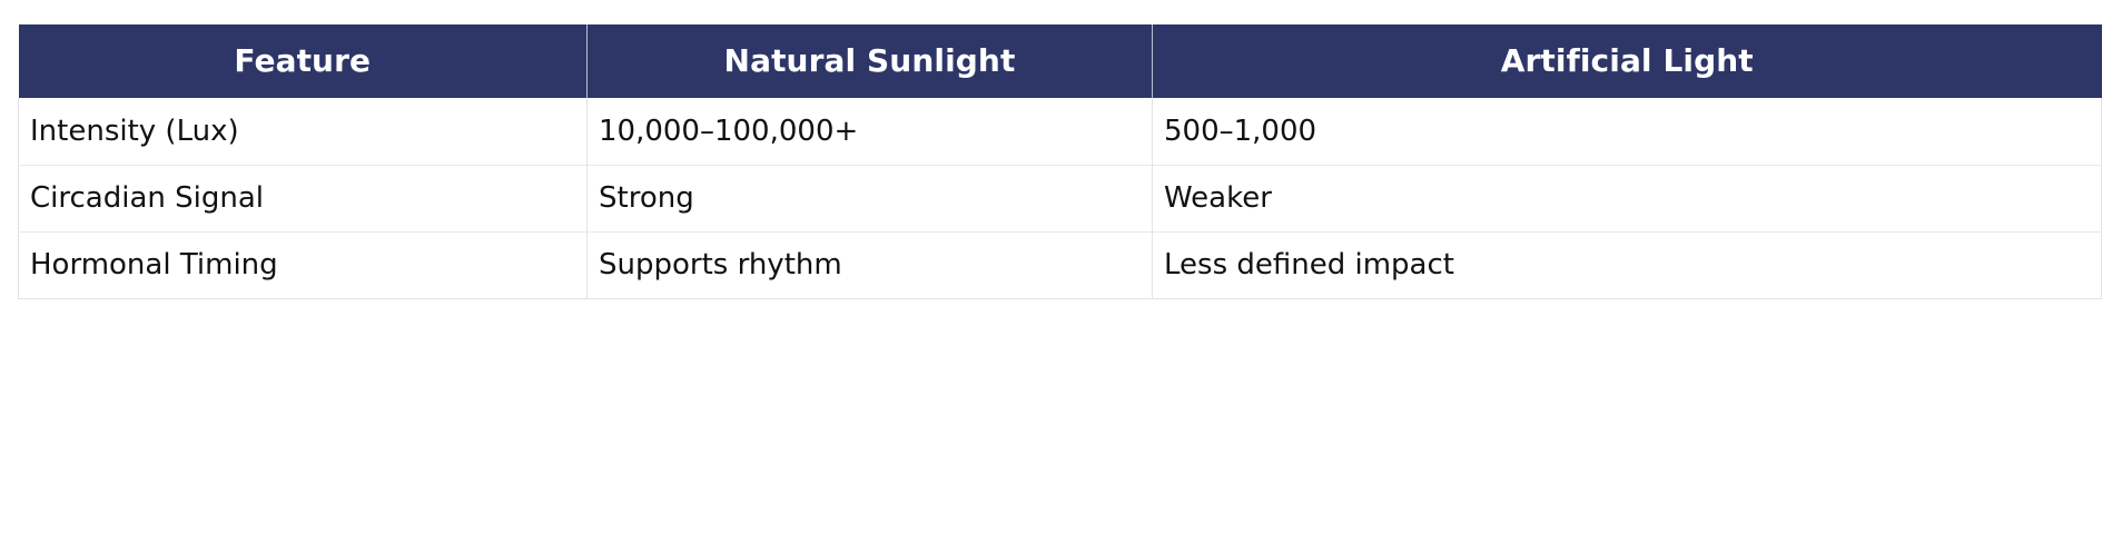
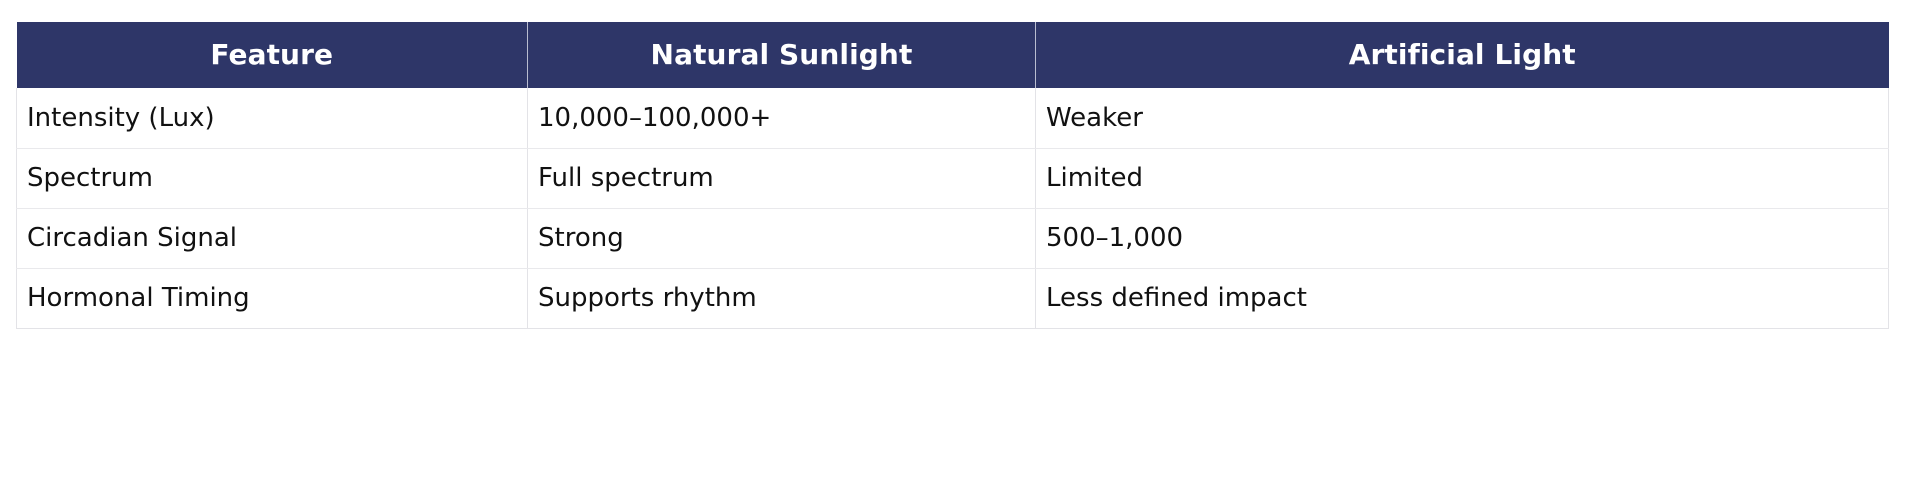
  Feature	Natural Sunlight	Artificial Light
- Intensity (Lux)	10,000–100,000+	500–1,000
+ Intensity (Lux)	10,000–100,000+	Weaker
+ Spectrum	Full spectrum	Limited
- Circadian Signal	Strong	Weaker
+ Circadian Signal	Strong	500–1,000
  Hormonal Timing	Supports rhythm	Less defined impact
